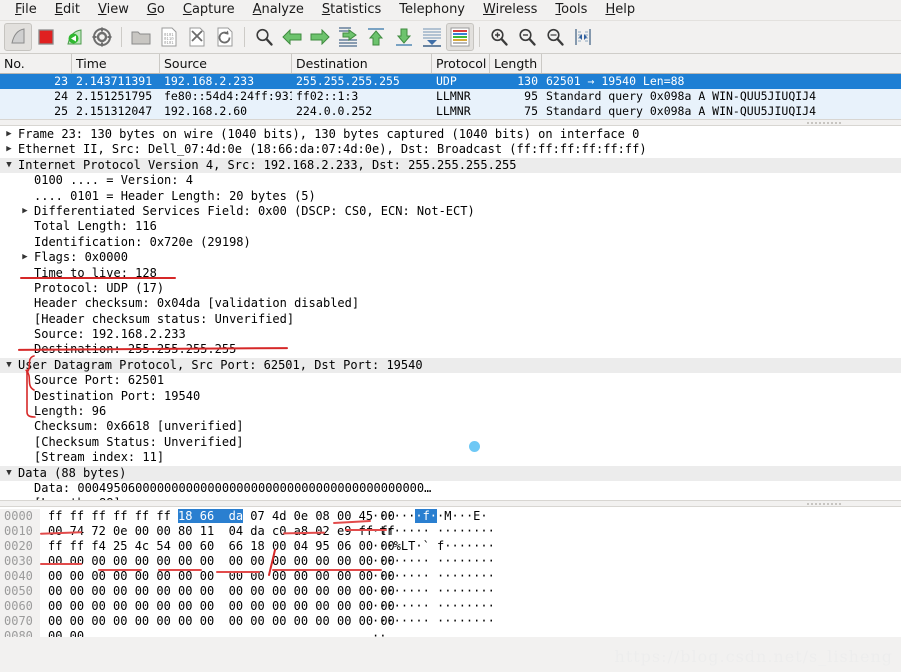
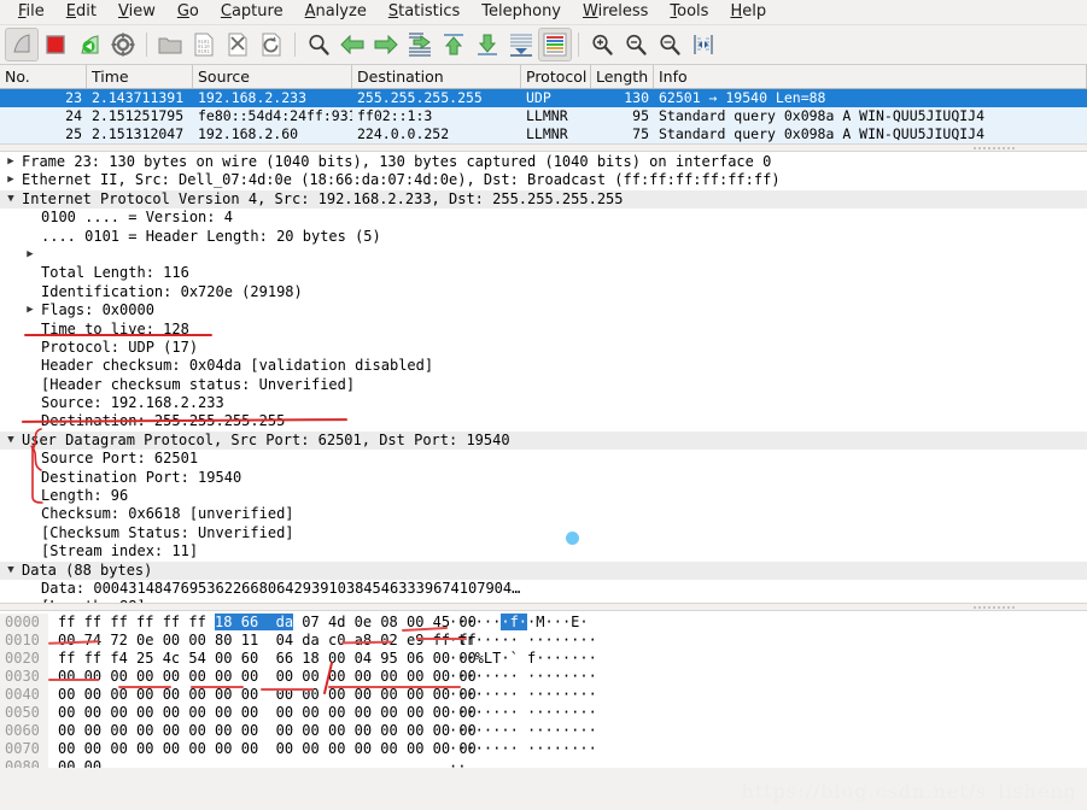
  File
  Edit
  View
  Go
  Capture
  Analyze
  Statistics
  Telephony
  Wireless
  Tools
  Help
  No.
  Time
  Source
  Destination
  Protocol
  Length
+ Info
  23
  2.143711391
  192.168.2.233
  255.255.255.255
  UDP
  130
  62501 → 19540 Len=88
  24
  2.151251795
  fe80::54d4:24ff:93
  ff02::1:3
  LLMNR
  95
  Standard query 0x098a A WIN-QUU5JIUQIJ4
  25
  2.151312047
  192.168.2.60
  224.0.0.252
  LLMNR
  75
  Standard query 0x098a A WIN-QUU5JIUQIJ4
  ▶
  Frame 23: 130 bytes on wire (1040 bits), 130 bytes captured (1040 bits) on interface 0
  ▶
  Ethernet II, Src: Dell_07:4d:0e (18:66:da:07:4d:0e), Dst: Broadcast (ff:ff:ff:ff:ff:ff)
  ▼
  Internet Protocol Version 4, Src: 192.168.2.233, Dst: 255.255.255.255
  0100 .... = Version: 4
  .... 0101 = Header Length: 20 bytes (5)
  ▶
- Differentiated Services Field: 0x00 (DSCP: CS0, ECN: Not-ECT)
  Total Length: 116
  Identification: 0x720e (29198)
  ▶
  Flags: 0x0000
  Time to live: 128
  Protocol: UDP (17)
  Header checksum: 0x04da [validation disabled]
  [Header checksum status: Unverified]
  Source: 192.168.2.233
  ▼
  Uer Datagram Protocol, Src Port: 62501, Dst Port: 19540
  Source Port: 62501
  Destination Port: 19540
  Length: 96
  Checksum: 0x6618 [unverified]
  [Checksum Status: Unverified]
  [Stream index: 11]
  ▼
  Data (88 bytes)
- Data: 000495060000000000000000000000000000000000000000…
+ Data: 000431484769536226680642939103845463339674107904…
  0000
  ff ff ff ff ff ff 18 66 da 07 4d 0e 08 00 45 00
  ·······f··M···E·
  0010
  00 72 0e 00 00 80 11 04 da c0 a2 e9 ff
  ·tr····· ········
  0020
  ff ff f4 25 4c 54 00 60 66 18 00 04 95 06 00
  ···%LT·` f·······
  0030
  00 00 00 00 00 00 00 00 00 00 00 00 00 00 00
  ········ ········
  0040
  00 00 00 00 00 00 00 00 00 00 00 00 00 00 00
  ········ ········
  0050
  00 00 00 00 00 00 00 00 00 00 00 00 00 00 00
  ········ ········
  0060
  00 00 00 00 00 00 00 00 00 00 00 00 00 00 00
  ········ ········
  0070
  00 00 00 00 00 00 00 00 00 00 00 00 00 00 00
  ········ ········
  0080
  00 00
  ··
